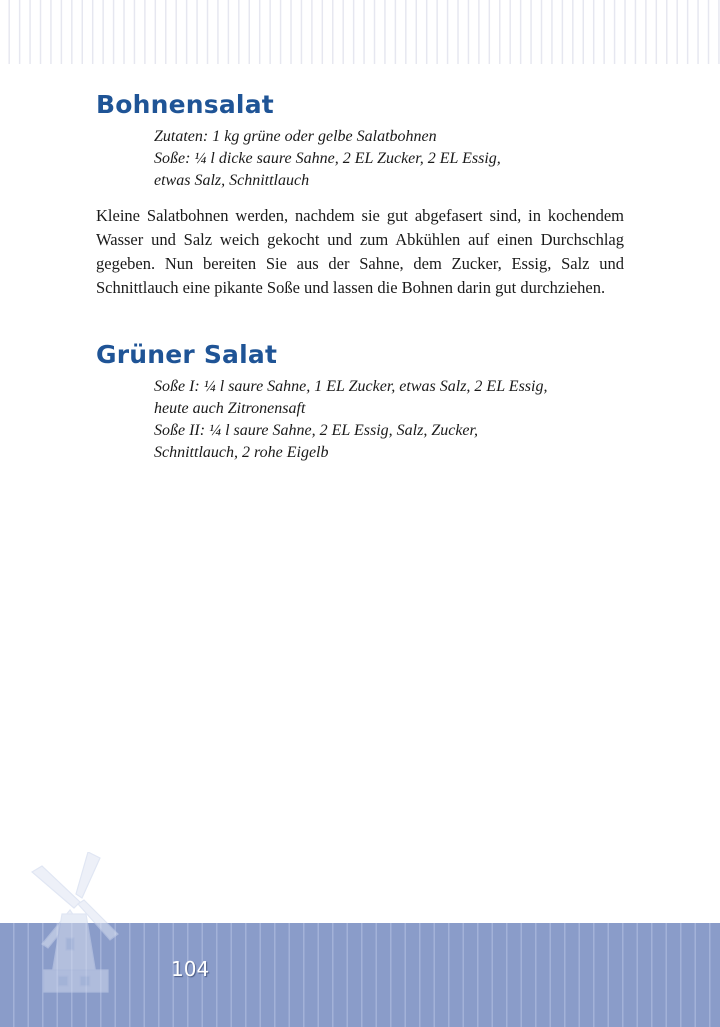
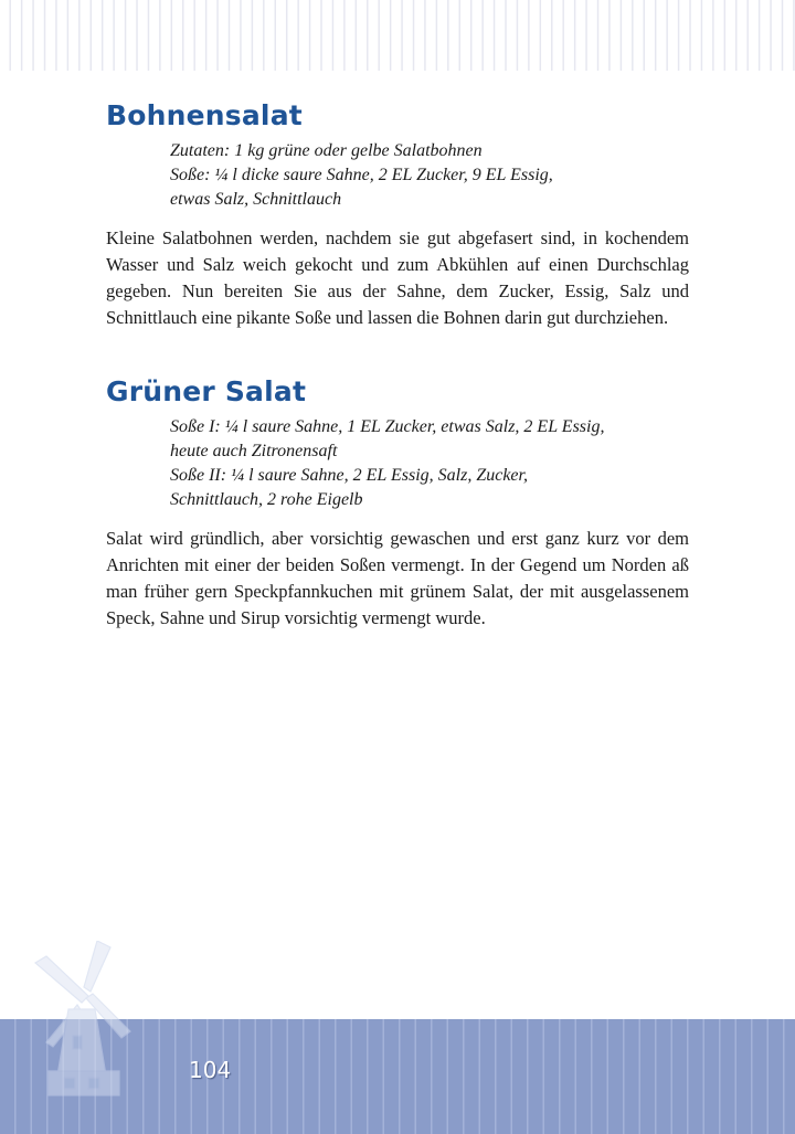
  Bohnensalat
  Zutaten: 1 kg grüne oder gelbe Salatbohnen
- Soße: ¼ l dicke saure Sahne, 2 EL Zucker, 2 EL Essig,
+ Soße: ¼ l dicke saure Sahne, 2 EL Zucker, 9 EL Essig,
  etwas Salz, Schnittlauch
  Kleine Salatbohnen werden, nachdem sie gut abgefasert sind, in ko­chendem Wasser und Salz weich gekocht und zum Abkühlen auf ei­nen Durchschlag gegeben. Nun bereiten Sie aus der Sahne, dem Zu­cker, Essig, Salz und Schnittlauch eine pikante Soße und lassen die Bohnen darin gut durchziehen.
  Grüner Salat
  Soße I: ¼ l saure Sahne, 1 EL Zucker, etwas Salz, 2 EL Essig,
  heute auch Zitronensaft
  Soße II: ¼ l saure Sahne, 2 EL Essig, Salz, Zucker,
  Schnittlauch, 2 rohe Eigelb
+ Salat wird gründlich, aber vorsichtig gewaschen und erst ganz kurz vor dem Anrichten mit einer der beiden Soßen vermengt. In der Ge­gend um Norden aß man früher gern Speckpfannkuchen mit grü­nem Salat, der mit ausgelassenem Speck, Sahne und Sirup vorsichtig vermengt wurde.
  104
